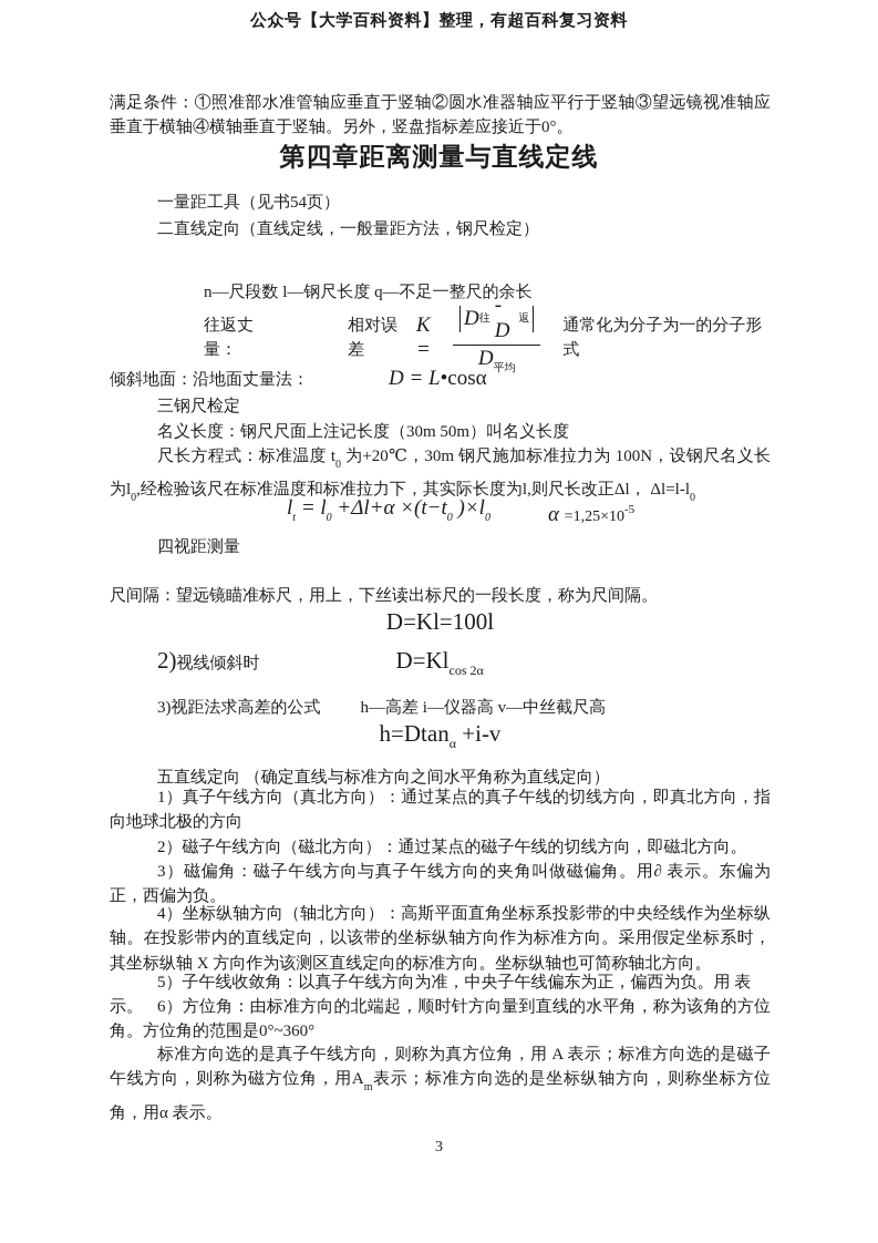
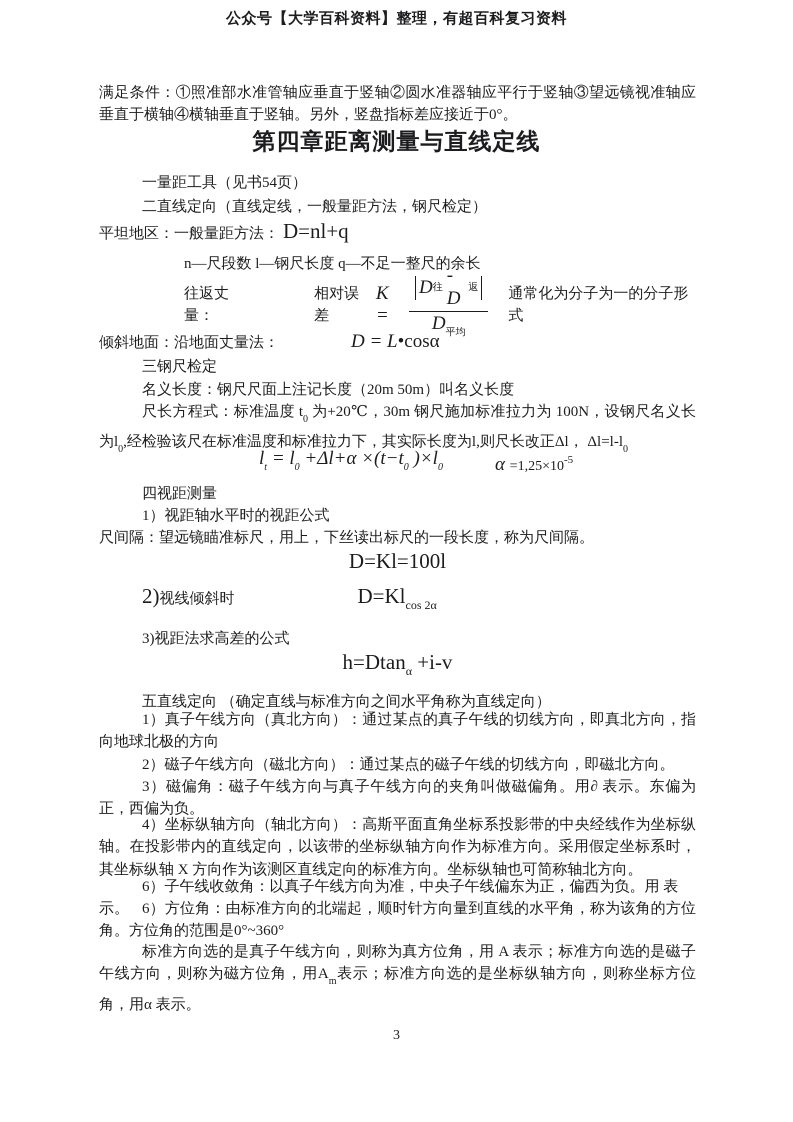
  公众号【大学百科资料】整理，有超百科复习资料
  满足条件：①照准部水准管轴应垂直于竖轴②圆水准器轴应平行于竖轴③望远镜视准轴应垂直于横轴④横轴垂直于竖轴。另外，竖盘指标差应接近于0°。
  第四章距离测量与直线定线
  一量距工具（见书54页）
  二直线定向（直线定线，一般量距方法，钢尺检定）
+ 平坦地区：一般量距方法：
+ D=nl+q
  n—尺段数 l—钢尺长度 q—不足一整尺的余长
  往返丈量：
  相对误差
  K =
  D
  往
  - D
  返
  D平均
  通常化为分子为一的分子形式
  倾斜地面：沿地面丈量法：
  D = L•cosα
  三钢尺检定
- 名义长度：钢尺尺面上注记长度（30m 50m）叫名义长度
+ 名义长度：钢尺尺面上注记长度（20m 50m）叫名义长度
  尺长方程式：标准温度 t0 为+20℃，30m 钢尺施加标准拉力为 100N，设钢尺名义长为l0,经检验该尺在标准温度和标准拉力下，其实际长度为l,则尺长改正Δl， Δl=l-l0
  lt = l0 +Δl+α ×(t−t0 )×l0
  α =1,25×10-5
  四视距测量
+ 1）视距轴水平时的视距公式
  尺间隔：望远镜瞄准标尺，用上，下丝读出标尺的一段长度，称为尺间隔。
  D=Kl=100l
  2)
  视线倾斜时
  D=Klcos 2α
  3)视距法求高差的公式
- h—高差 i—仪器高 v—中丝截尺高
  h=Dtanα +i-v
  五直线定向 （确定直线与标准方向之间水平角称为直线定向）
  1）真子午线方向（真北方向）：通过某点的真子午线的切线方向，即真北方向，指向地球北极的方向
  2）磁子午线方向（磁北方向）：通过某点的磁子午线的切线方向，即磁北方向。
  3）磁偏角：磁子午线方向与真子午线方向的夹角叫做磁偏角。用∂ 表示。东偏为正，西偏为负。
  4）坐标纵轴方向（轴北方向）：高斯平面直角坐标系投影带的中央经线作为坐标纵轴。在投影带内的直线定向，以该带的坐标纵轴方向作为标准方向。采用假定坐标系时，其坐标纵轴 X 方向作为该测区直线定向的标准方向。坐标纵轴也可简称轴北方向。
- 5）子午线收敛角：以真子午线方向为准，中央子午线偏东为正，偏西为负。用 表示。
+ 6）子午线收敛角：以真子午线方向为准，中央子午线偏东为正，偏西为负。用 表示。
  6）方位角：由标准方向的北端起，顺时针方向量到直线的水平角，称为该角的方位角。方位角的范围是0°~360°
  标准方向选的是真子午线方向，则称为真方位角，用 A 表示；标准方向选的是磁子午线方向，则称为磁方位角，用Am表示；标准方向选的是坐标纵轴方向，则称坐标方位角，用α 表示。
  3
